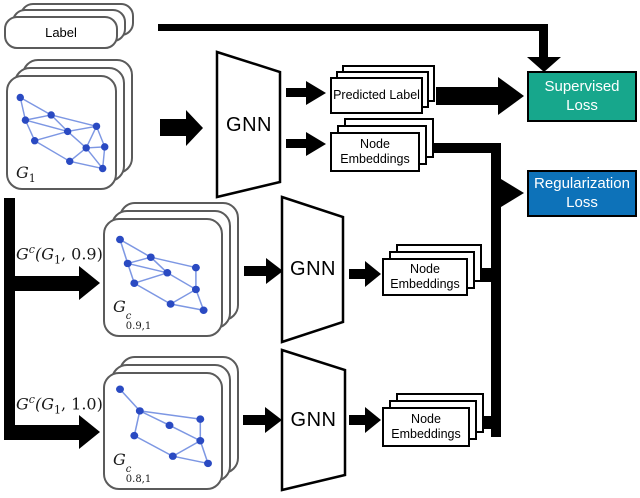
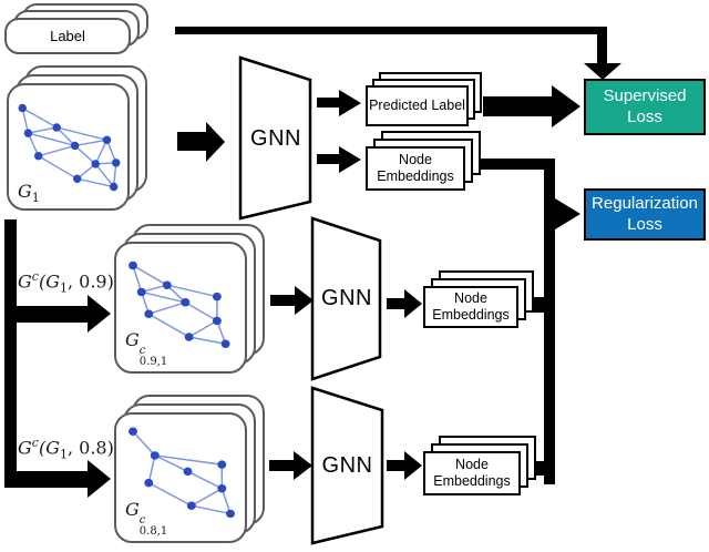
  Label
  G1
  GNN
  Predicted Label
  Node Embeddings
  Supervised Loss
  Regularization Loss
  Gc(G1, 0.9)
- Gc(G1, 1.0)
+ Gc(G1, 0.8)
  G
  c
  0.9,1
  GNN
  Node Embeddings
  G
  c
  0.8,1
  GNN
  Node Embeddings
